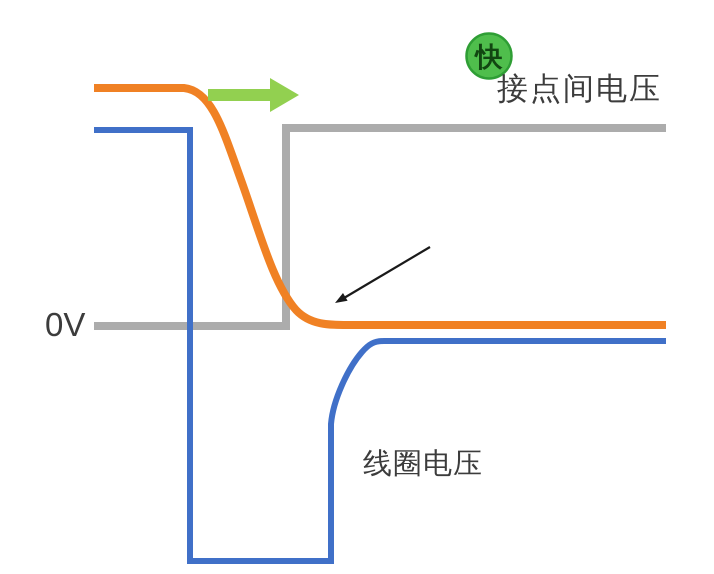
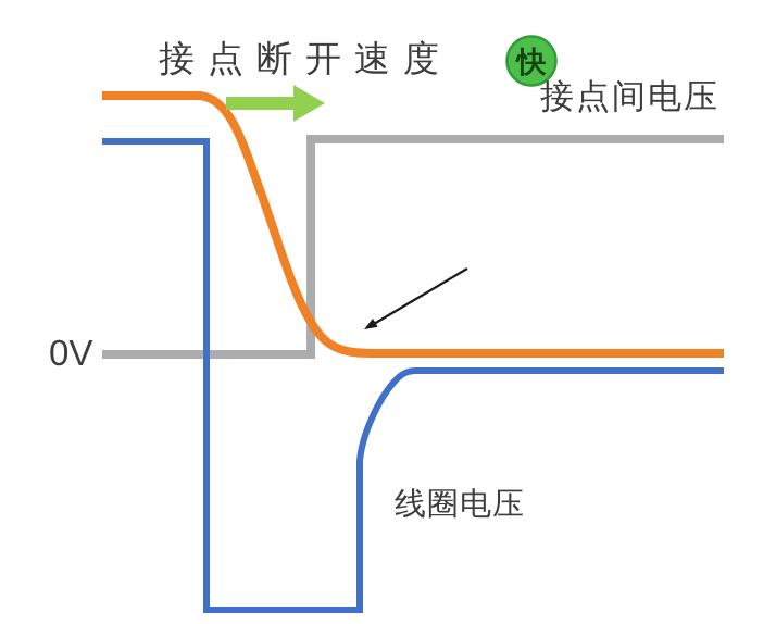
  快
+ 接点断开速度
  接点间电压
  0V
  线圈电压
